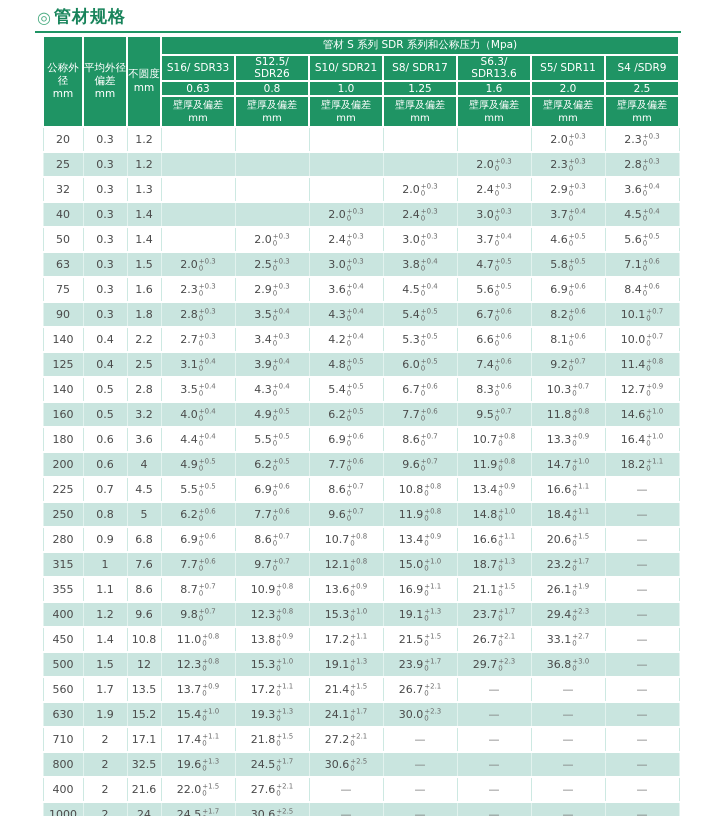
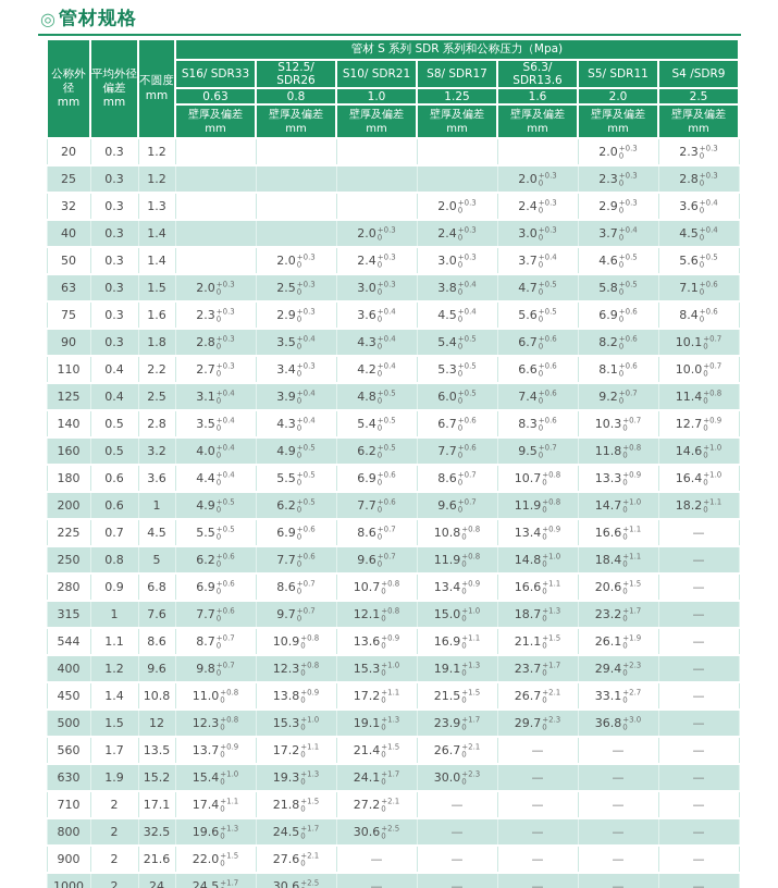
  ◎
  管材规格
  公称外径 mm	平均外径 偏差 mm	不圆度 mm	管材 S 系列 SDR 系列和公称压力（Mpa)
  S16/ SDR33	S12.5/ SDR26	S10/ SDR21	S8/ SDR17	S6.3/ SDR13.6	S5/ SDR11	S4 /SDR9
  0.63	0.8	1.0	1.25	1.6	2.0	2.5
  壁厚及偏差 mm	壁厚及偏差 mm	壁厚及偏差 mm	壁厚及偏差 mm	壁厚及偏差 mm	壁厚及偏差 mm	壁厚及偏差 mm
  20	0.3	1.2						2.0 +0.30	2.3 +0.30
  25	0.3	1.2					2.0 +0.30	2.3 +0.30	2.8 +0.30
  32	0.3	1.3				2.0 +0.30	2.4 +0.30	2.9 +0.30	3.6 +0.40
  40	0.3	1.4			2.0 +0.30	2.4 +0.30	3.0 +0.30	3.7 +0.40	4.5 +0.40
  50	0.3	1.4		2.0 +0.30	2.4 +0.30	3.0 +0.30	3.7 +0.40	4.6 +0.50	5.6 +0.50
  63	0.3	1.5	2.0 +0.30	2.5 +0.30	3.0 +0.30	3.8 +0.40	4.7 +0.50	5.8 +0.50	7.1 +0.60
  75	0.3	1.6	2.3 +0.30	2.9 +0.30	3.6 +0.40	4.5 +0.40	5.6 +0.50	6.9 +0.60	8.4 +0.60
  90	0.3	1.8	2.8 +0.30	3.5 +0.40	4.3 +0.40	5.4 +0.50	6.7 +0.60	8.2 +0.60	10.1 +0.70
- 140	0.4	2.2	2.7 +0.30	3.4 +0.30	4.2 +0.40	5.3 +0.50	6.6 +0.60	8.1 +0.60	10.0 +0.70
+ 110	0.4	2.2	2.7 +0.30	3.4 +0.30	4.2 +0.40	5.3 +0.50	6.6 +0.60	8.1 +0.60	10.0 +0.70
  125	0.4	2.5	3.1 +0.40	3.9 +0.40	4.8 +0.50	6.0 +0.50	7.4 +0.60	9.2 +0.70	11.4 +0.80
  140	0.5	2.8	3.5 +0.40	4.3 +0.40	5.4 +0.50	6.7 +0.60	8.3 +0.60	10.3 +0.70	12.7 +0.90
  160	0.5	3.2	4.0 +0.40	4.9 +0.50	6.2 +0.50	7.7 +0.60	9.5 +0.70	11.8 +0.80	14.6 +1.00
  180	0.6	3.6	4.4 +0.40	5.5 +0.50	6.9 +0.60	8.6 +0.70	10.7 +0.80	13.3 +0.90	16.4 +1.00
- 200	0.6	4	4.9 +0.50	6.2 +0.50	7.7 +0.60	9.6 +0.70	11.9 +0.80	14.7 +1.00	18.2 +1.10
+ 200	0.6	1	4.9 +0.50	6.2 +0.50	7.7 +0.60	9.6 +0.70	11.9 +0.80	14.7 +1.00	18.2 +1.10
  225	0.7	4.5	5.5 +0.50	6.9 +0.60	8.6 +0.70	10.8 +0.80	13.4 +0.90	16.6 +1.10	—
  250	0.8	5	6.2 +0.60	7.7 +0.60	9.6 +0.70	11.9 +0.80	14.8 +1.00	18.4 +1.10	—
  280	0.9	6.8	6.9 +0.60	8.6 +0.70	10.7 +0.80	13.4 +0.90	16.6 +1.10	20.6 +1.50	—
  315	1	7.6	7.7 +0.60	9.7 +0.70	12.1 +0.80	15.0 +1.00	18.7 +1.30	23.2 +1.70	—
- 355	1.1	8.6	8.7 +0.70	10.9 +0.80	13.6 +0.90	16.9 +1.10	21.1 +1.50	26.1 +1.90	—
+ 544	1.1	8.6	8.7 +0.70	10.9 +0.80	13.6 +0.90	16.9 +1.10	21.1 +1.50	26.1 +1.90	—
  400	1.2	9.6	9.8 +0.70	12.3 +0.80	15.3 +1.00	19.1 +1.30	23.7 +1.70	29.4 +2.30	—
  450	1.4	10.8	11.0 +0.80	13.8 +0.90	17.2 +1.10	21.5 +1.50	26.7 +2.10	33.1 +2.70	—
  500	1.5	12	12.3 +0.80	15.3 +1.00	19.1 +1.30	23.9 +1.70	29.7 +2.30	36.8 +3.00	—
  560	1.7	13.5	13.7 +0.90	17.2 +1.10	21.4 +1.50	26.7 +2.10	—	—	—
  630	1.9	15.2	15.4 +1.00	19.3 +1.30	24.1 +1.70	30.0 +2.30	—	—	—
  710	2	17.1	17.4 +1.10	21.8 +1.50	27.2 +2.10	—	—	—	—
  800	2	32.5	19.6 +1.30	24.5 +1.70	30.6 +2.50	—	—	—	—
- 400	2	21.6	22.0 +1.50	27.6 +2.10	—	—	—	—	—
+ 900	2	21.6	22.0 +1.50	27.6 +2.10	—	—	—	—	—
  1000	2	24	24.5 +1.7	30.6 +2.5	—	—	—	—	—
